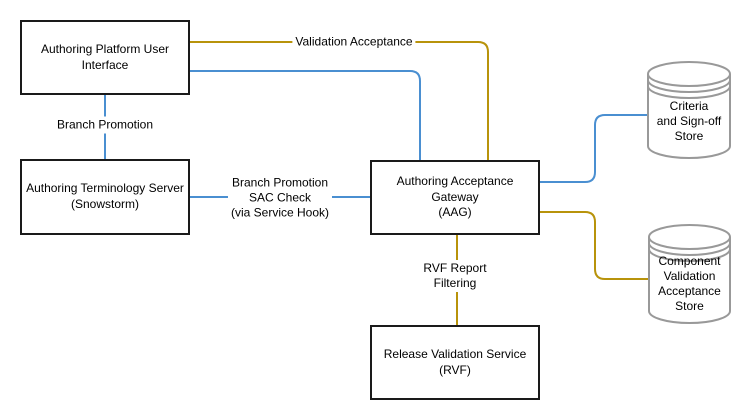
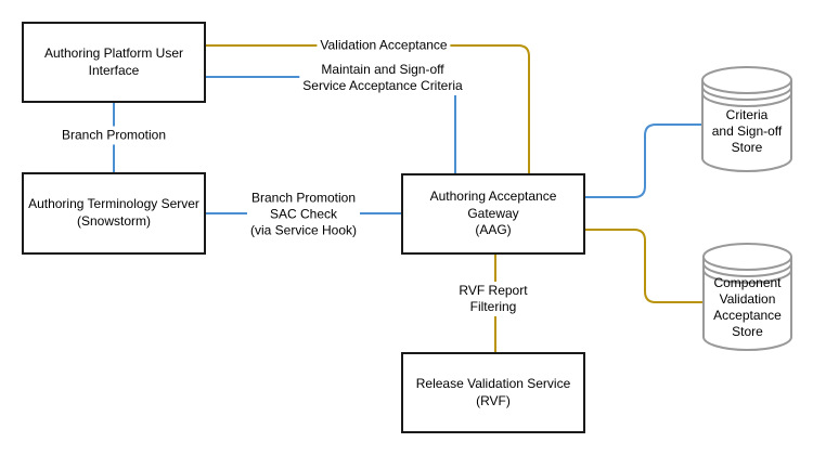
  Authoring Platform User
  Interface
  Authoring Terminology Server
  (Snowstorm)
  Authoring Acceptance
  Gateway
  (AAG)
  Release Validation Service
  (RVF)
  Criteria
  and Sign-off
  Store
  Component
  Validation
  Acceptance
  Store
  Validation Acceptance
+ Maintain and Sign-off
+ Service Acceptance Criteria
  Branch Promotion
  Branch Promotion
  SAC Check
  (via Service Hook)
  RVF Report
  Filtering
